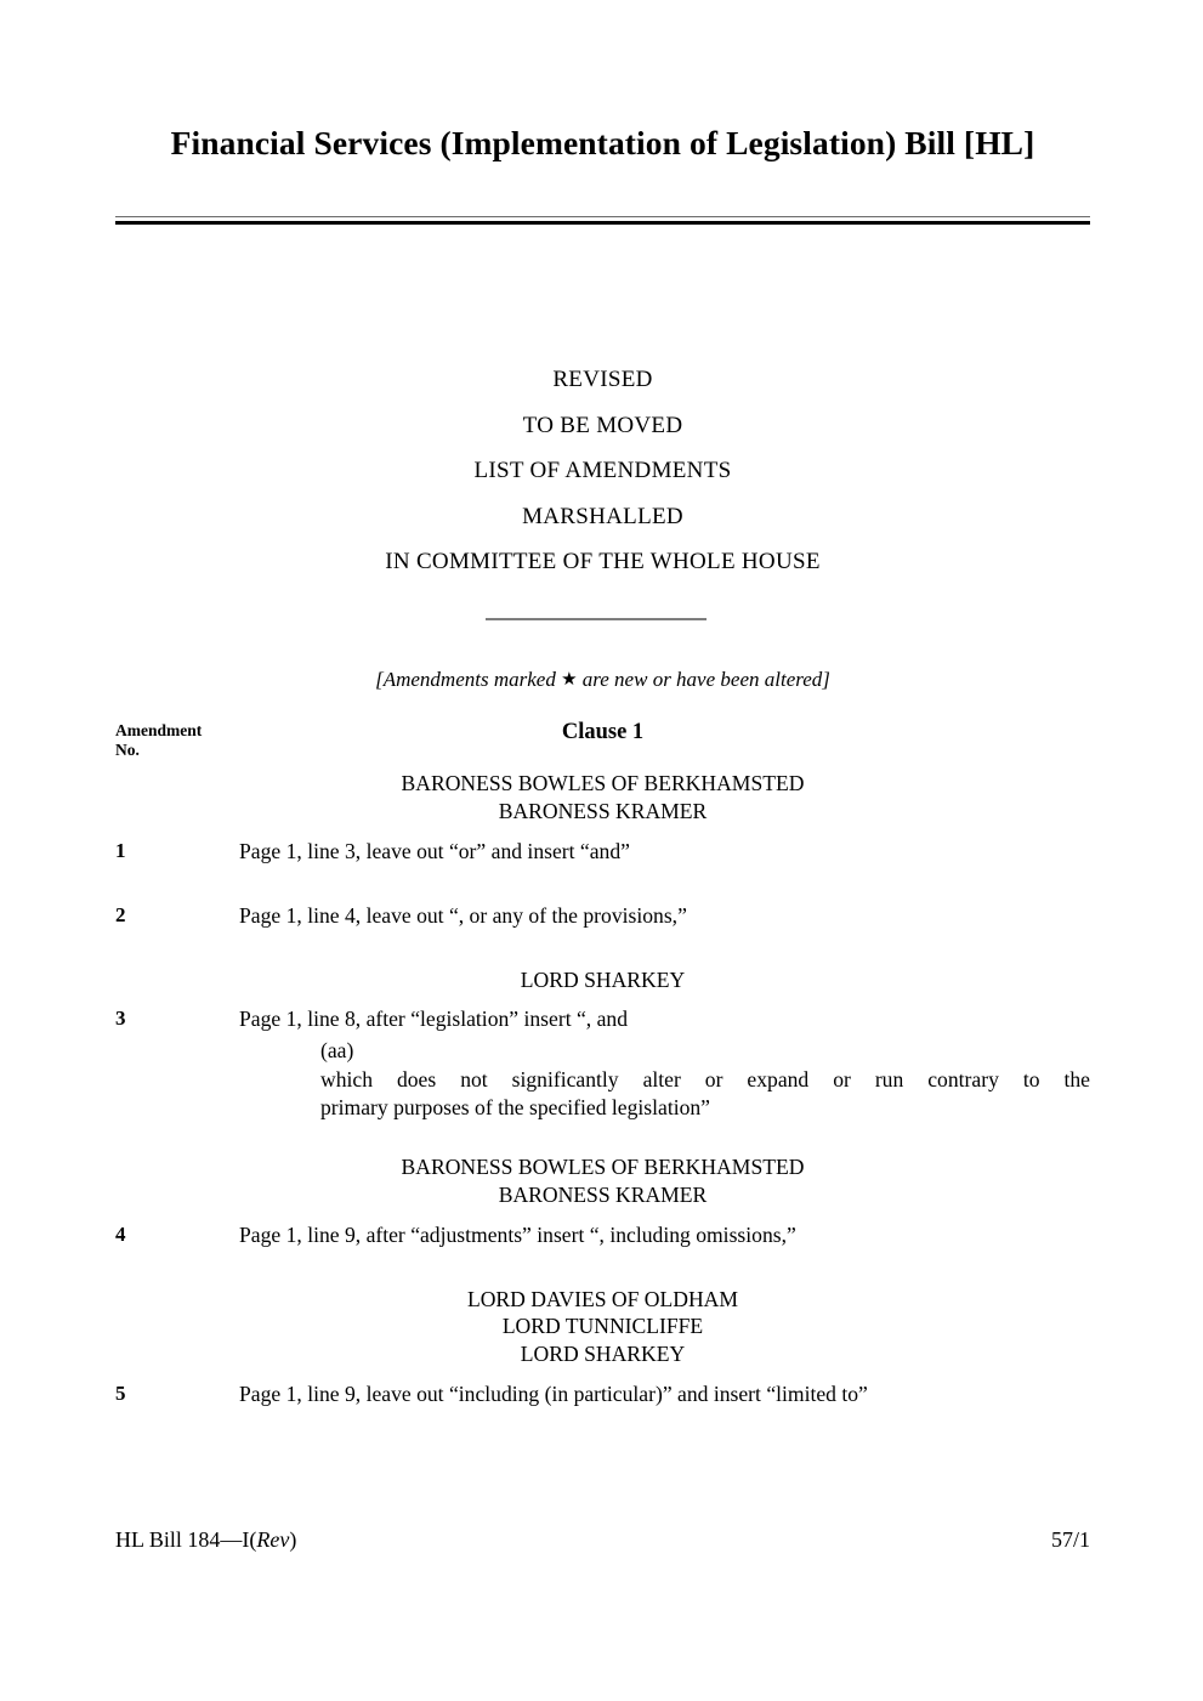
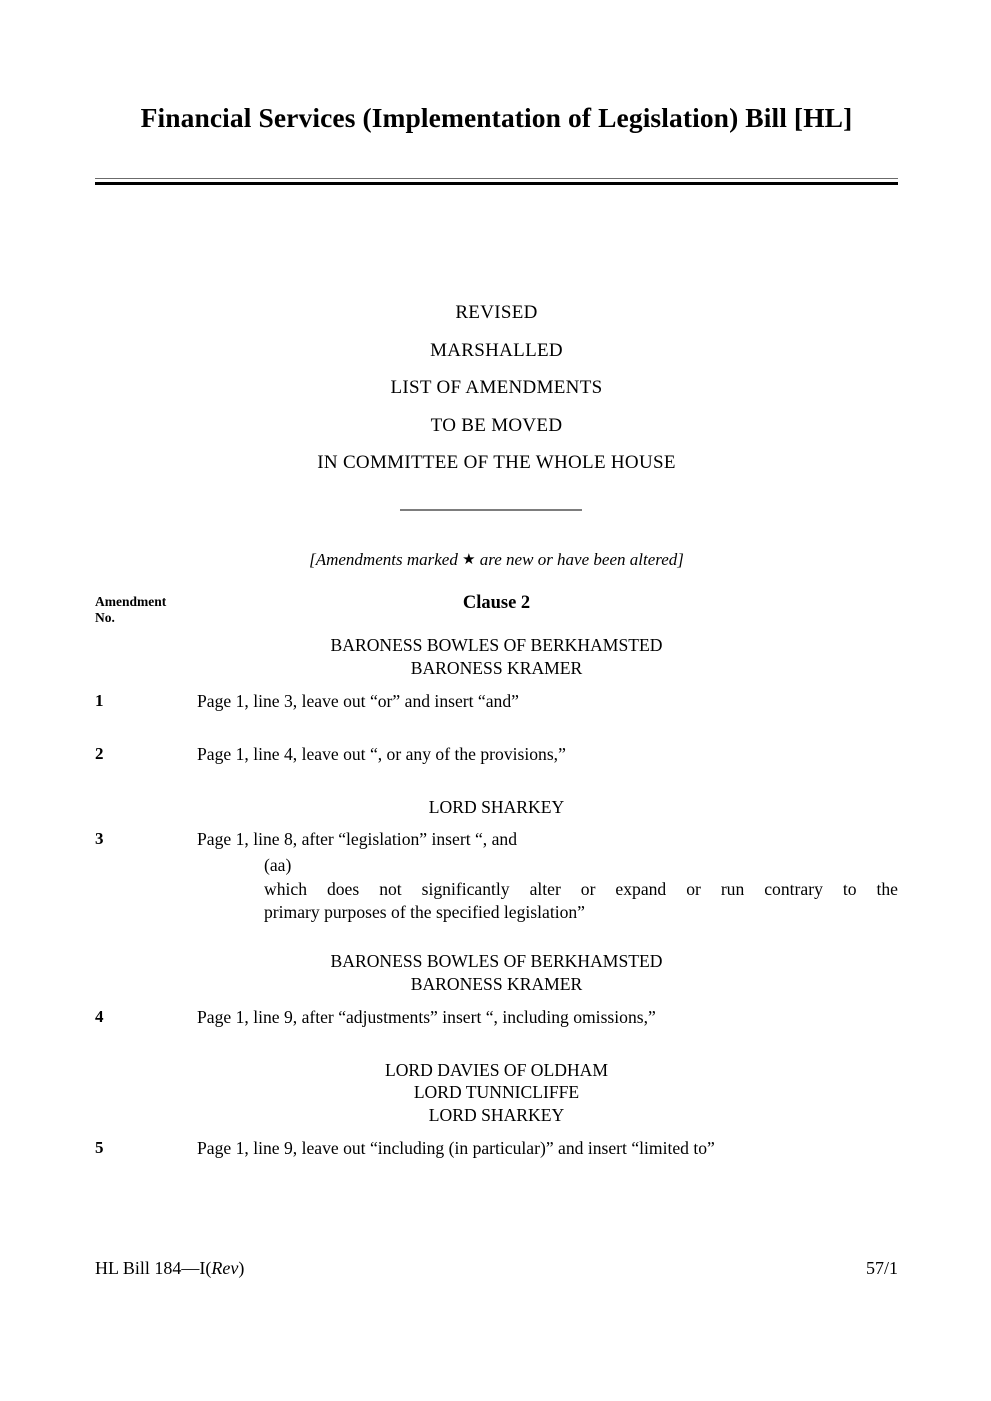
  Financial Services (Implementation of Legislation) Bill [HL]
  REVISED
- TO BE MOVED
+ MARSHALLED
  LIST OF AMENDMENTS
- MARSHALLED
+ TO BE MOVED
  IN COMMITTEE OF THE WHOLE HOUSE
  [Amendments marked ★ are new or have been altered]
  Amendment
  No.
- Clause 1
+ Clause 2
  BARONESS BOWLES OF BERKHAMSTED
  BARONESS KRAMER
  1
  Page 1, line 3, leave out “or” and insert “and”
  2
  Page 1, line 4, leave out “, or any of the provisions,”
  LORD SHARKEY
  3
  Page 1, line 8, after “legislation” insert “, and
  (aa)
  which does not significantly alter or expand or run contrary to the
  primary purposes of the specified legislation”
  BARONESS BOWLES OF BERKHAMSTED
  BARONESS KRAMER
  4
  Page 1, line 9, after “adjustments” insert “, including omissions,”
  LORD DAVIES OF OLDHAM
  LORD TUNNICLIFFE
  LORD SHARKEY
  5
  Page 1, line 9, leave out “including (in particular)” and insert “limited to”
  HL Bill 184—I(Rev)
  57/1
